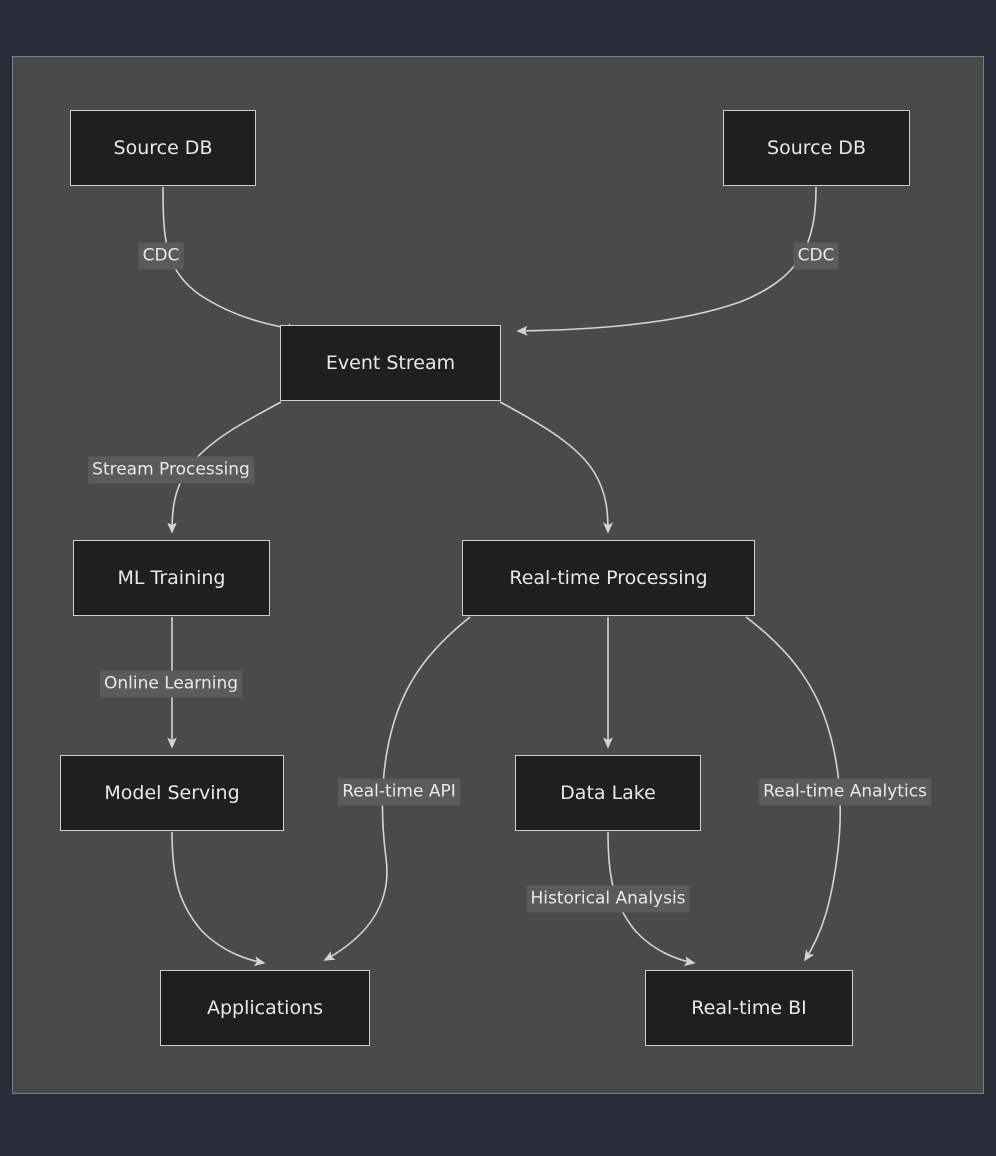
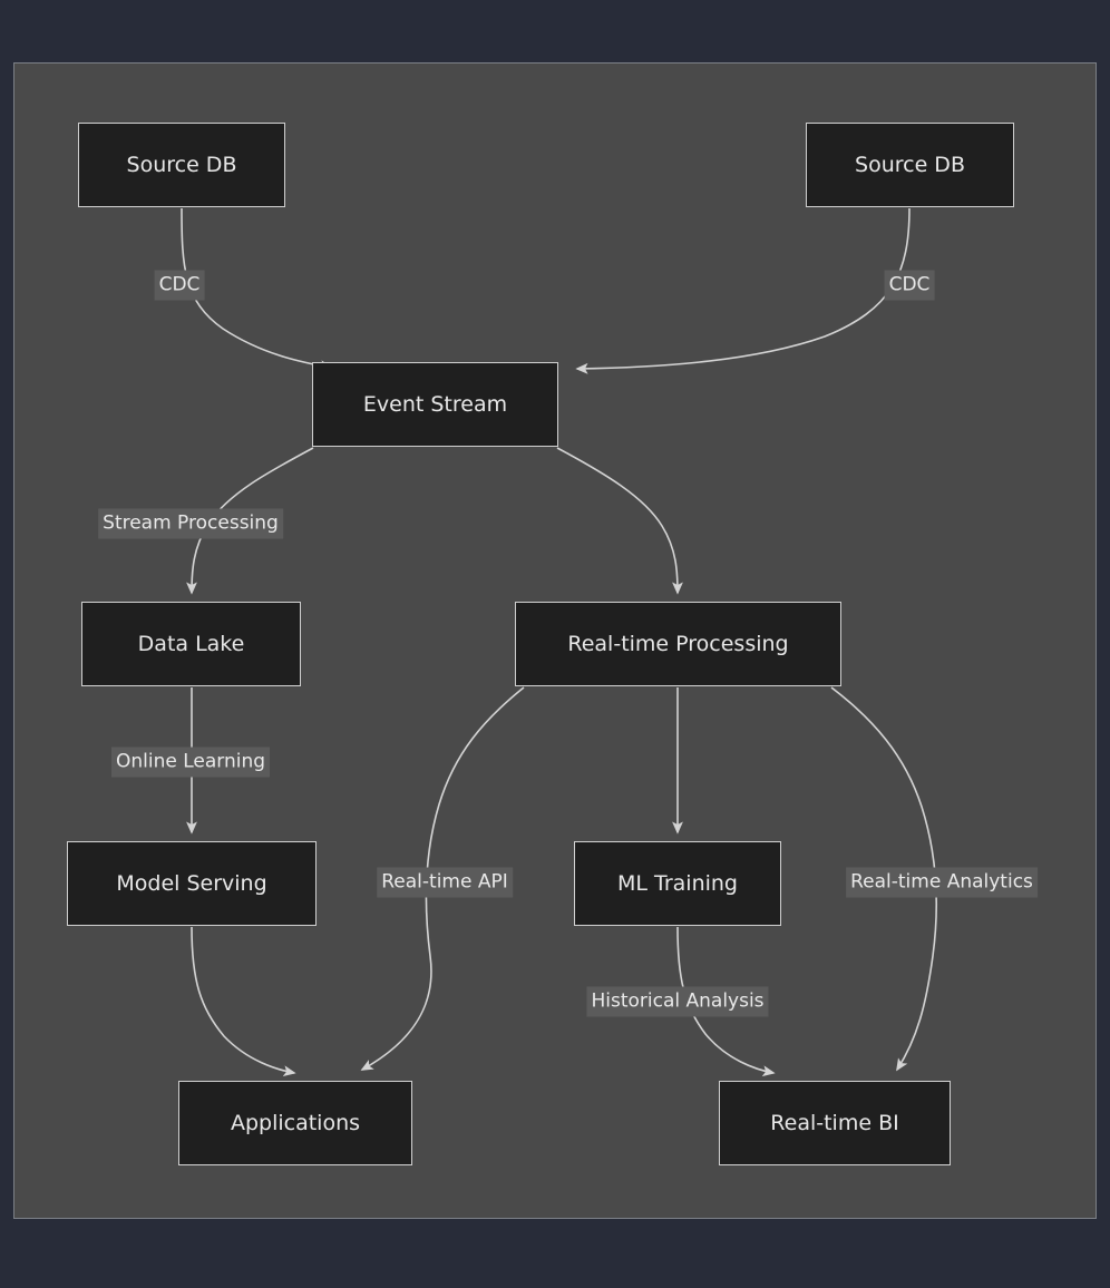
  Source DB
  Source DB
  Event Stream
- ML Training
+ Data Lake
  Real-time Processing
  Model Serving
- Data Lake
+ ML Training
  Applications
  Real-time BI
  CDC
  CDC
  Stream Processing
  Online Learning
  Real-time API
  Real-time Analytics
  Historical Analysis
